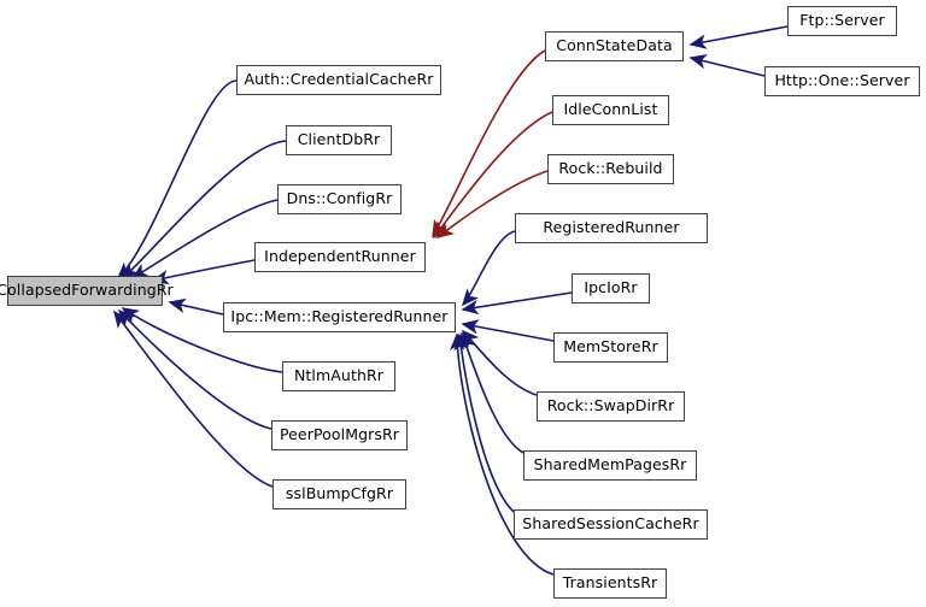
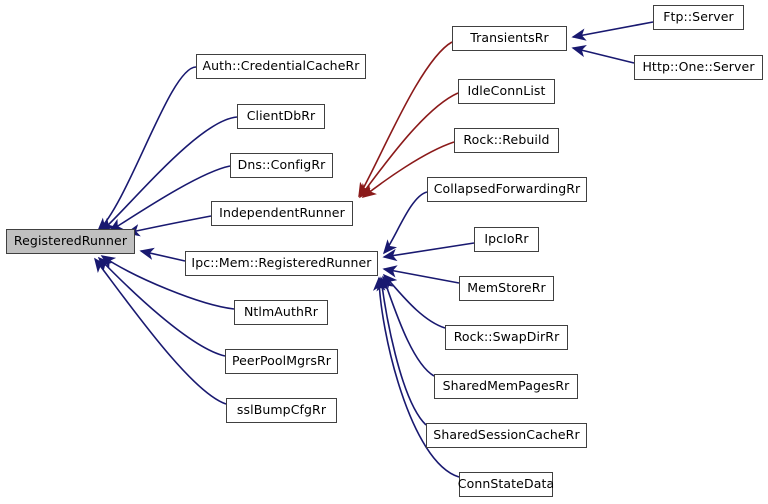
- CollapsedForwardingRr
+ RegisteredRunner
  Auth::CredentialCacheRr
  ClientDbRr
  Dns::ConfigRr
  IndependentRunner
  Ipc::Mem::RegisteredRunner
  NtlmAuthRr
  PeerPoolMgrsRr
  sslBumpCfgRr
- ConnStateData
+ TransientsRr
  IdleConnList
  Rock::Rebuild
- RegisteredRunner
+ CollapsedForwardingRr
  IpcIoRr
  MemStoreRr
  Rock::SwapDirRr
  SharedMemPagesRr
  SharedSessionCacheRr
- TransientsRr
+ ConnStateData
  Ftp::Server
  Http::One::Server
